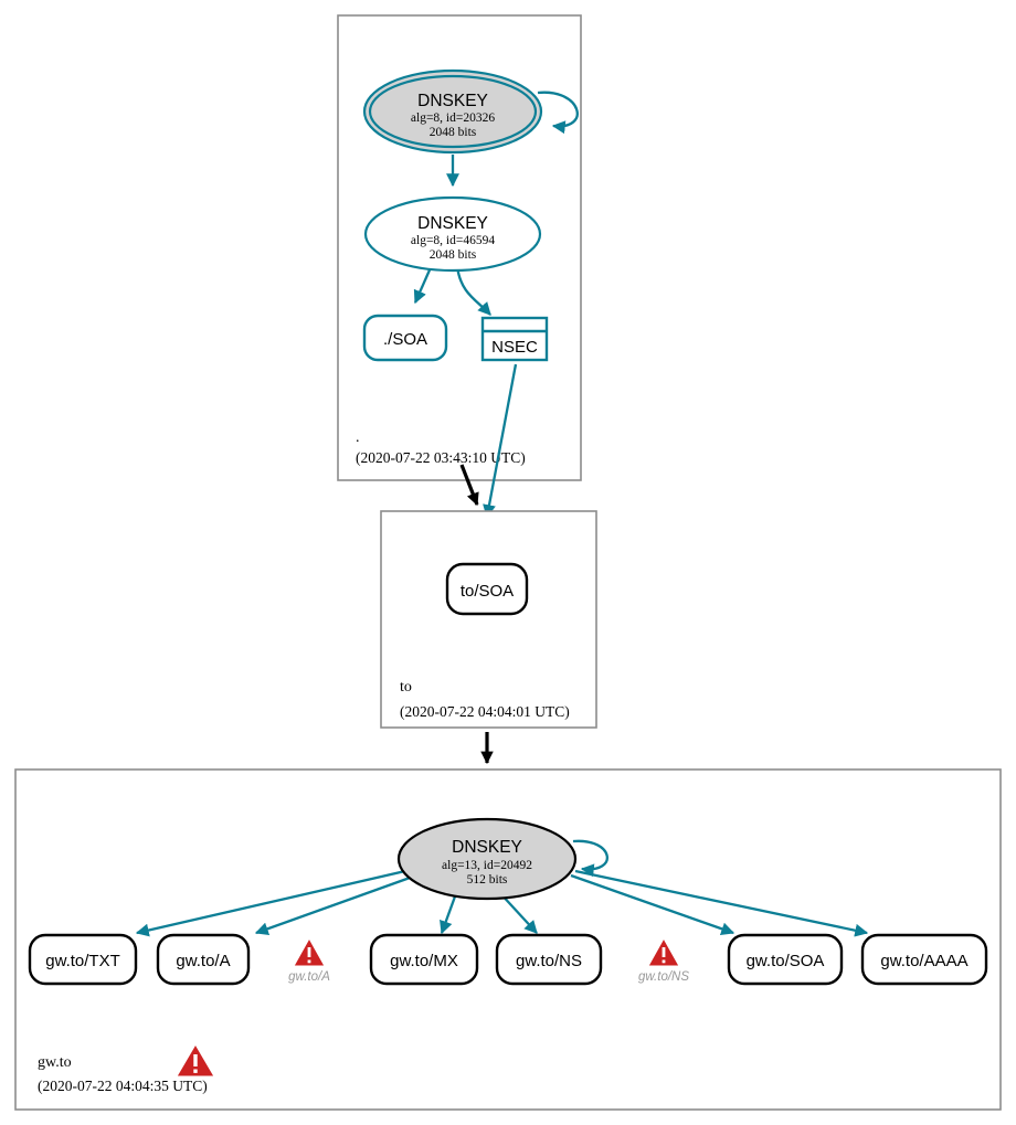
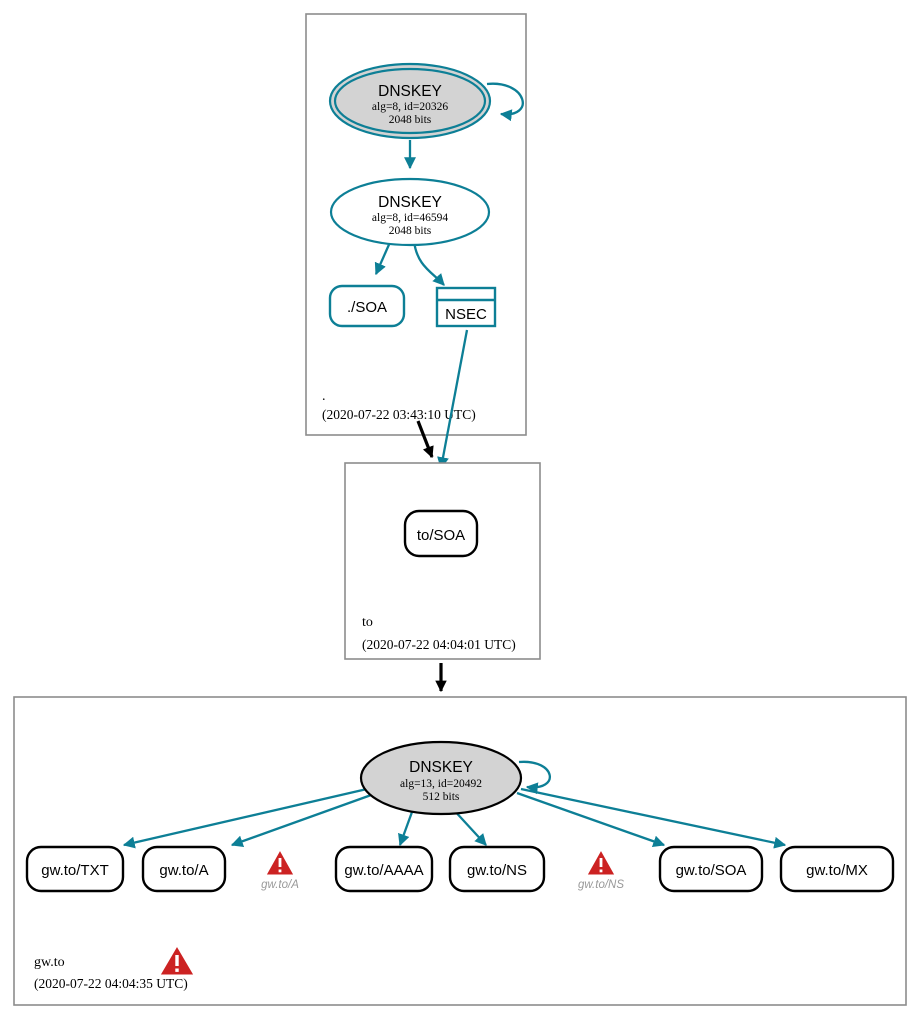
  DNSKEY
  alg=8, id=20326
  2048 bits
  DNSKEY
  alg=8, id=46594
  2048 bits
  ./SOA
  NSEC
  .
  (2020-07-22 03:43:10 UTC)
  to/SOA
  to
  (2020-07-22 04:04:01 UTC)
  DNSKEY
  alg=13, id=20492
  512 bits
  gw.to/TXT
  gw.to/A
- gw.to/MX
+ gw.to/AAAA
  gw.to/NS
  gw.to/SOA
- gw.to/AAAA
+ gw.to/MX
  gw.to/A
  gw.to/NS
  gw.to
  (2020-07-22 04:04:35 UTC)
